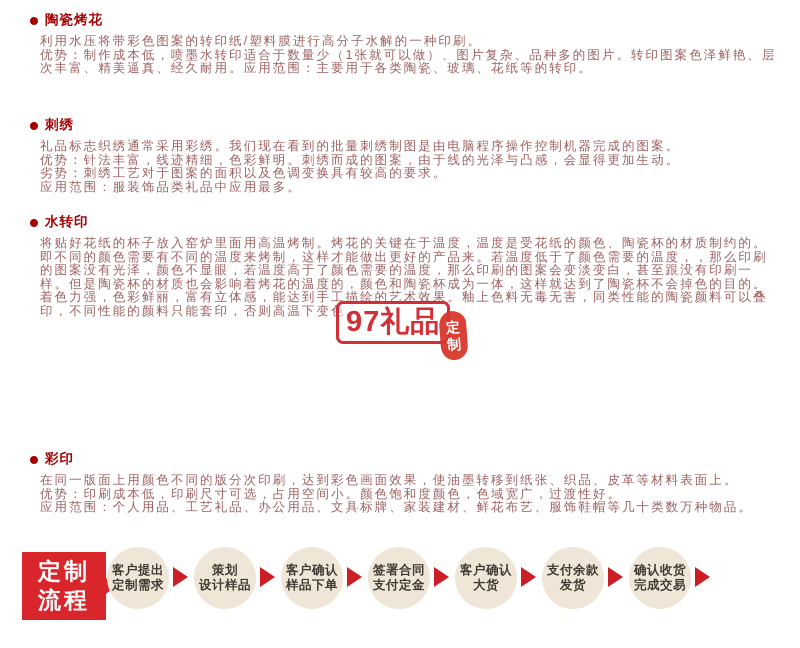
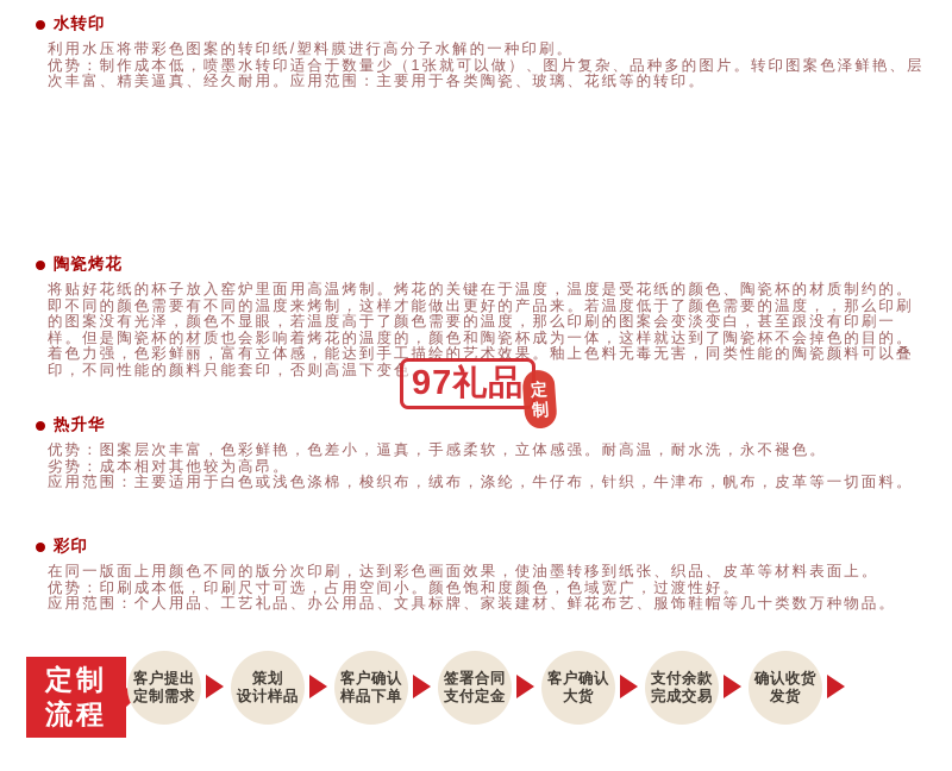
- 陶瓷烤花
+ 水转印
  利用水压将带彩色图案的转印纸/塑料膜进行高分子水解的一种印刷。
  优势：制作成本低，喷墨水转印适合于数量少（1张就可以做）、图片复杂、品种多的图片。转印图案色泽鲜艳、层次丰富、精美逼真、经久耐用。应用范围：主要用于各类陶瓷、玻璃、花纸等的转印。
- 刺绣
- 礼品标志织绣通常采用彩绣。我们现在看到的批量刺绣制图是由电脑程序操作控制机器完成的图案。
- 优势：针法丰富，线迹精细，色彩鲜明。刺绣而成的图案，由于线的光泽与凸感，会显得更加生动。
- 劣势：刺绣工艺对于图案的面积以及色调变换具有较高的要求。
- 应用范围：服装饰品类礼品中应用最多。
- 水转印
+ 陶瓷烤花
  将贴好花纸的杯子放入窑炉里面用高温烤制。烤花的关键在于温度，温度是受花纸的颜色、陶瓷杯的材质制约的。即不同的颜色需要有不同的温度来烤制，这样才能做出更好的产品来。若温度低于了颜色需要的温度，，那么印刷的图案没有光泽，颜色不显眼，若温度高于了颜色需要的温度，那么印刷的图案会变淡变白，甚至跟没有印刷一样。但是陶瓷杯的材质也会影响着烤花的温度的，颜色和陶瓷杯成为一体，这样就达到了陶瓷杯不会掉色的目的。着色力强，色彩鲜丽，富有立体感，能达到手工描绘的艺术效果。釉上色料无毒无害，同类性能的陶瓷颜料可以叠印，不同性能的颜料只能套印，否则高温下变色。
+ 热升华
+ 优势：图案层次丰富，色彩鲜艳，色差小，逼真，手感柔软，立体感强。耐高温，耐水洗，永不褪色。
+ 劣势：成本相对其他较为高昂。
+ 应用范围：主要适用于白色或浅色涤棉，梭织布，绒布，涤纶，牛仔布，针织，牛津布，帆布，皮革等一切面料。
  彩印
  在同一版面上用颜色不同的版分次印刷，达到彩色画面效果，使油墨转移到纸张、织品、皮革等材料表面上。
  优势：印刷成本低，印刷尺寸可选，占用空间小。颜色饱和度颜色，色域宽广，过渡性好。
  应用范围：个人用品、工艺礼品、办公用品、文具标牌、家装建材、鲜花布艺、服饰鞋帽等几十类数万种物品。
  97礼品
  定制
  流程
  客户提出
  定制需求
  策划
  设计样品
  客户确认
  样品下单
  签署合同
  支付定金
  客户确认
  大货
  支付余款
- 发货
+ 完成交易
  确认收货
- 完成交易
+ 发货
